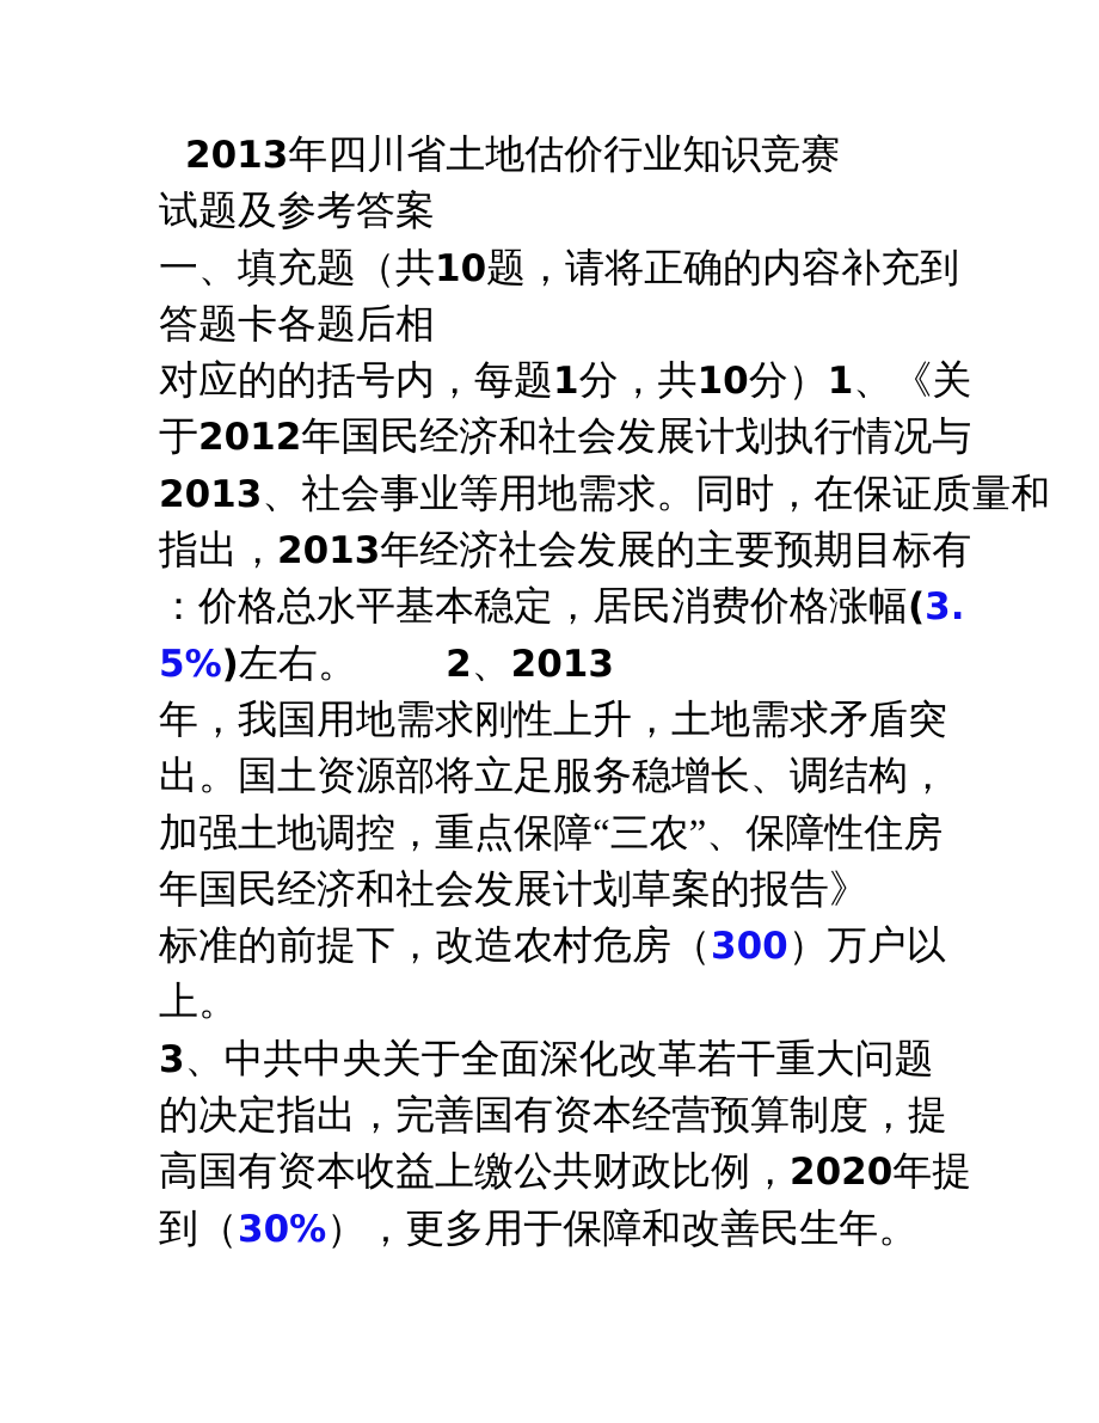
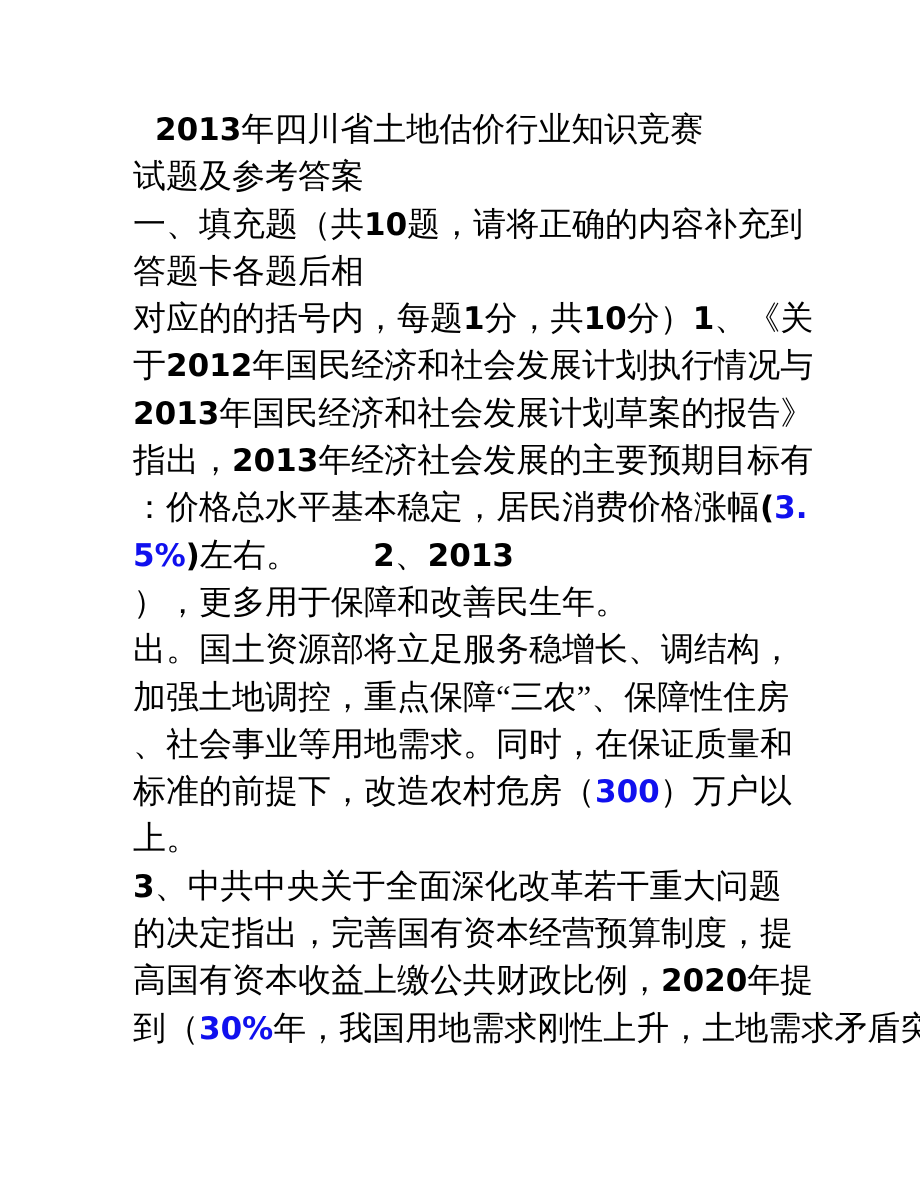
  2013年四川省土地估价行业知识竞赛
  试题及参考答案
  一、填充题（共10题，请将正确的内容补充到
  答题卡各题后相
  对应的的括号内，每题1分，共10分）1、《关
  于2012年国民经济和社会发展计划执行情况与
- 2013、社会事业等用地需求。同时，在保证质量和
+ 2013年国民经济和社会发展计划草案的报告》
  指出，2013年经济社会发展的主要预期目标有
  ：价格总水平基本稳定，居民消费价格涨幅(3.
  5%)左右。 2、2013
- 年，我国用地需求刚性上升，土地需求矛盾突
+ ），更多用于保障和改善民生年。
  出。国土资源部将立足服务稳增长、调结构，
  加强土地调控，重点保障“三农”、保障性住房
- 年国民经济和社会发展计划草案的报告》
+ 、社会事业等用地需求。同时，在保证质量和
  标准的前提下，改造农村危房（300）万户以
  上。
  3、中共中央关于全面深化改革若干重大问题
  的决定指出，完善国有资本经营预算制度，提
  高国有资本收益上缴公共财政比例，2020年提
- 到（30%），更多用于保障和改善民生年。
+ 到（30%年，我国用地需求刚性上升，土地需求矛盾突
